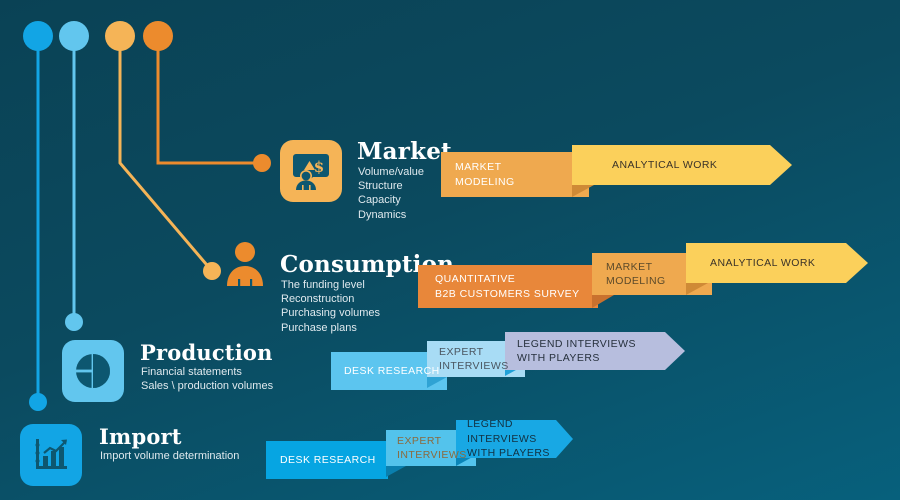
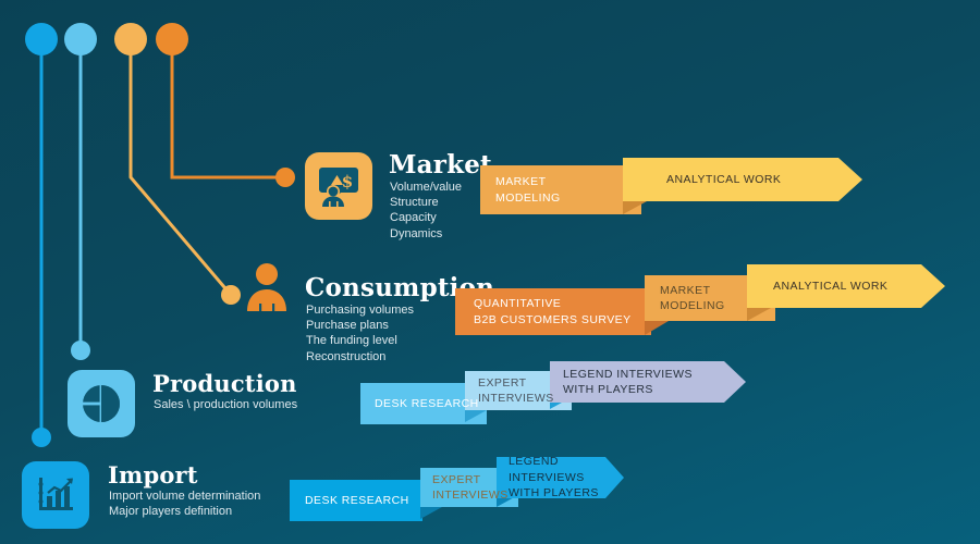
  $
  Marke
  Volume/value
  Structure
  Capacity
  Dynamics
  MARKET
  MODELING
  ANALYTICAL WORK
  Consumpt
- The funding level
+ Purchasing volumes
- Reconstruction
+ Purchase plans
- Purchasing volumes
+ The funding level
- Purchase plans
+ Reconstruction
  QUANTITATIVE
  B2B CUSTOMERS SURVEY
  MARKET
  MODELING
  ANALYTICAL WORK
  Production
- Financial statements
  Sales \ production volumes
  DESK RESEARCH
  EXPERT
  INTERVIEWS
  LEGEND INTERVIEWS
  WITH PLAYERS
  Import
  Import volume determination
+ Major players definition
  DESK RESEARCH
  EXPERT
  INTERVIEWS
  LEGEND INTERVIEWS
  WITH PLAYERS
